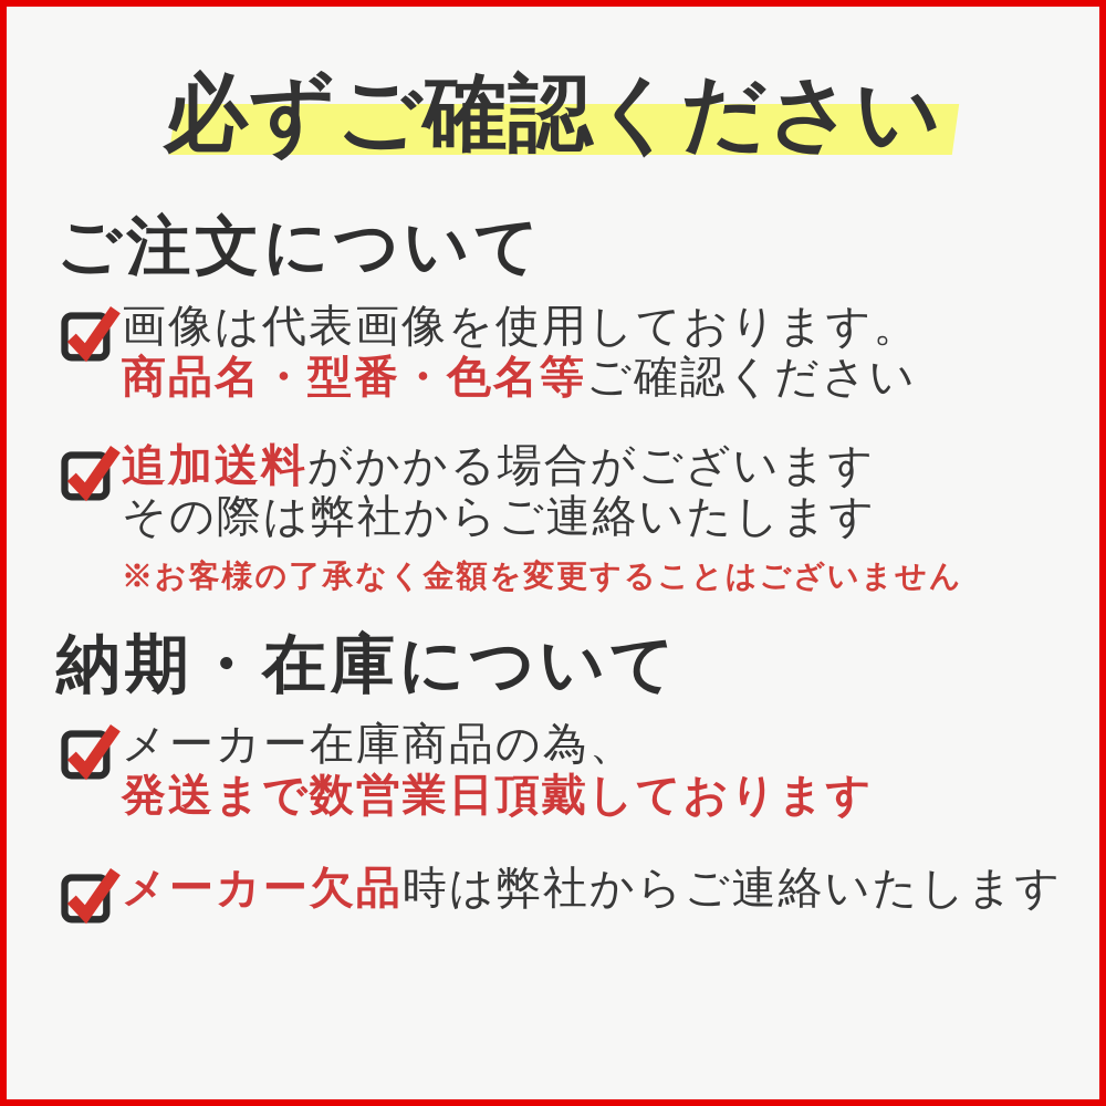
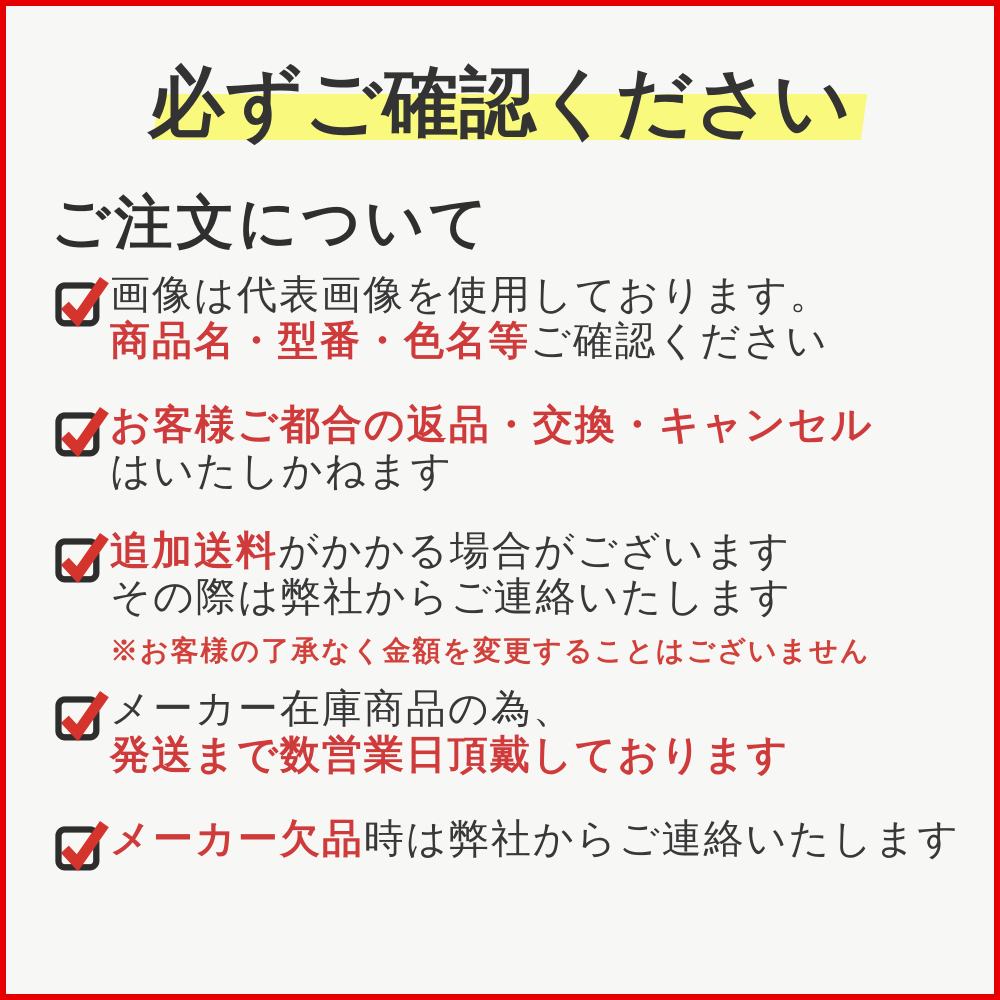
  必ずご確認ください
  ご注文について
  画像は代表画像を使用しております。
  商品名・型番・色名等ご確認ください
+ お客様ご都合の返品・交換・キャンセル
+ はいたしかねます
  追加送料がかかる場合がございます
  その際は弊社からご連絡いたします
  ※お客様の了承なく金額を変更することはございません
- 納期・在庫について
  メーカー在庫商品の為、
  発送まで数営業日頂戴しております
  メーカー欠品時は弊社からご連絡いたします
